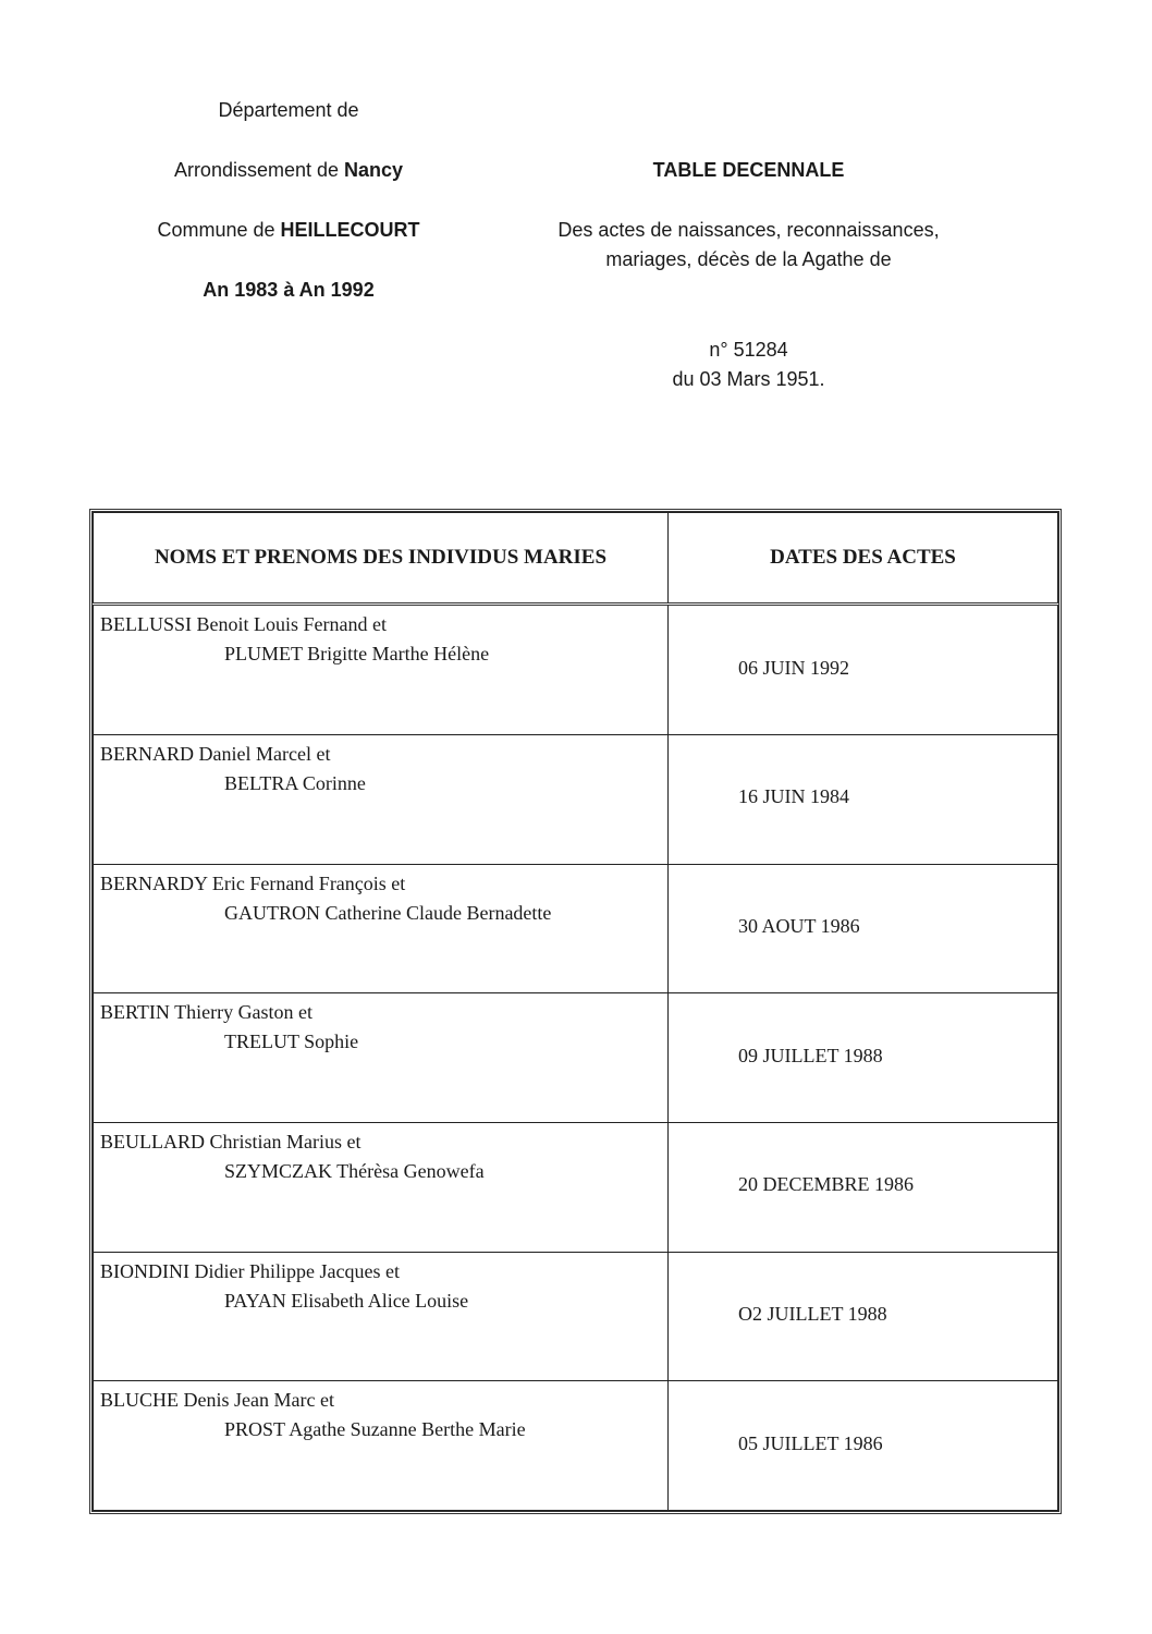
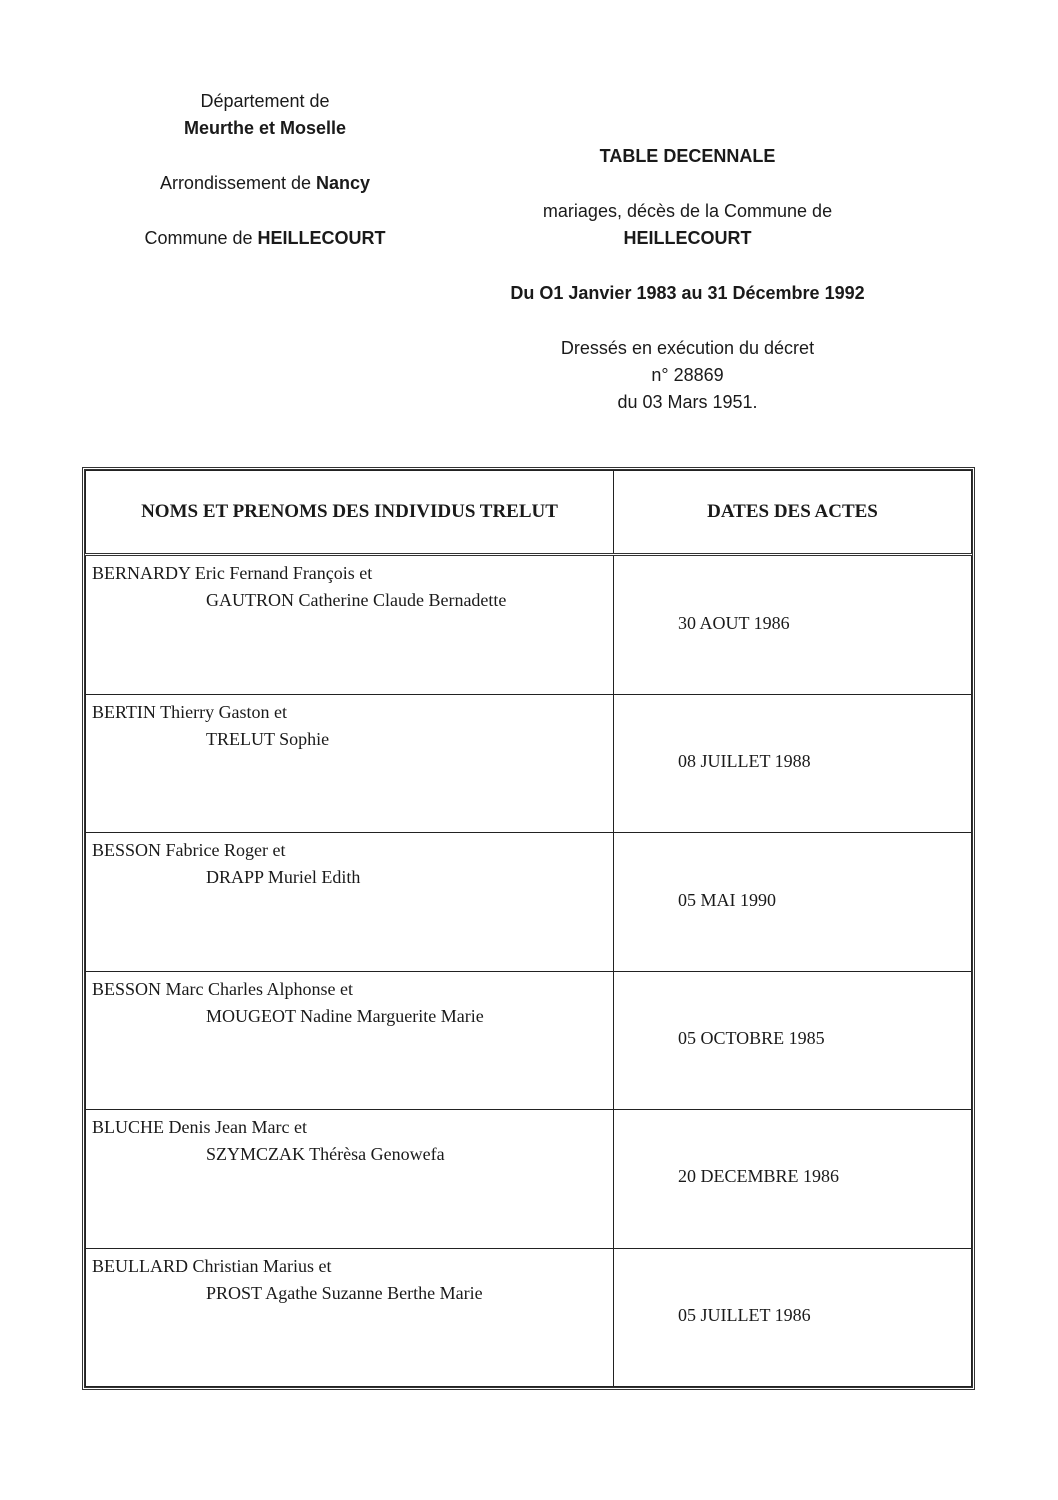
  Département de
+ Meurthe et Moselle
  Arrondissement de Nancy
  Commune de HEILLECOURT
- An 1983 à An 1992
  TABLE DECENNALE
- Des actes de naissances, reconnaissances,
- mariages, décès de la Agathe de
+ mariages, décès de la Commune de
+ HEILLECOURT
+ Du O1 Janvier 1983 au 31 Décembre 1992
+ Dressés en exécution du décret
- n° 51284
+ n° 28869
  du 03 Mars 1951.
- NOMS ET PRENOMS DES INDIVIDUS MARIES	DATES DES ACTES
+ NOMS ET PRENOMS DES INDIVIDUS TRELUT	DATES DES ACTES
- BELLUSSI Benoit Louis Fernand etPLUMET Brigitte Marthe Hélène	06 JUIN 1992
- BERNARD Daniel Marcel etBELTRA Corinne	16 JUIN 1984
  BERNARDY Eric Fernand François etGAUTRON Catherine Claude Bernadette	30 AOUT 1986
- BERTIN Thierry Gaston etTRELUT Sophie	09 JUILLET 1988
+ BERTIN Thierry Gaston etTRELUT Sophie	08 JUILLET 1988
+ BESSON Fabrice Roger etDRAPP Muriel Edith	05 MAI 1990
+ BESSON Marc Charles Alphonse etMOUGEOT Nadine Marguerite Marie	05 OCTOBRE 1985
- BEULLARD Christian Marius etSZYMCZAK Thérèsa Genowefa	20 DECEMBRE 1986
+ BLUCHE Denis Jean Marc etSZYMCZAK Thérèsa Genowefa	20 DECEMBRE 1986
- BIONDINI Didier Philippe Jacques etPAYAN Elisabeth Alice Louise	O2 JUILLET 1988
- BLUCHE Denis Jean Marc etPROST Agathe Suzanne Berthe Marie	05 JUILLET 1986
+ BEULLARD Christian Marius etPROST Agathe Suzanne Berthe Marie	05 JUILLET 1986
